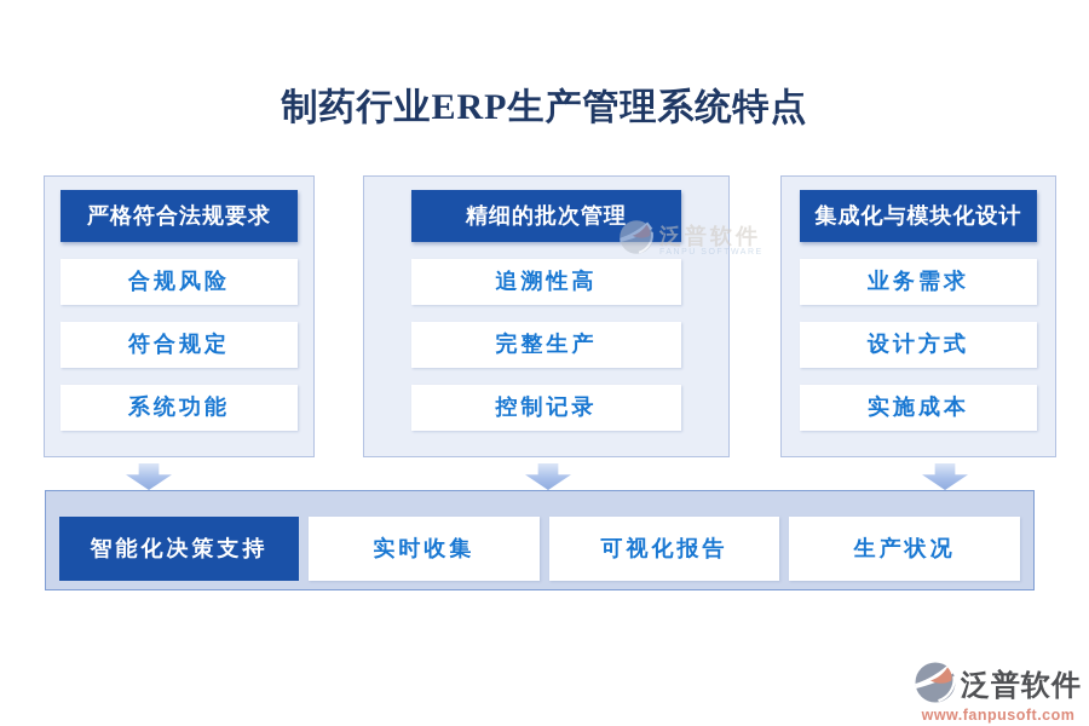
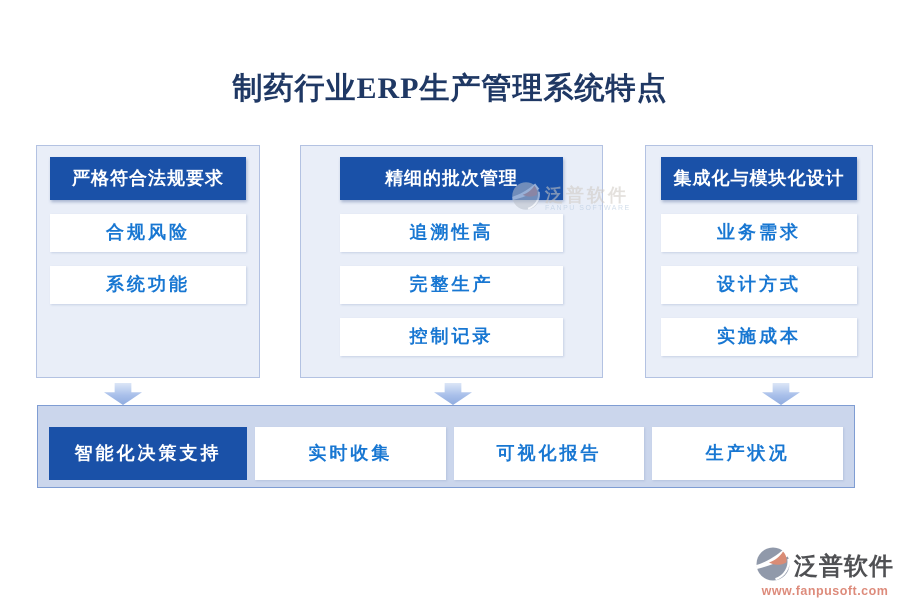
  制药行业ERP生产管理系统特点
  严格符合法规要求
  合规风险
- 符合规定
  系统功能
  精细的批次管理
  追溯性高
  完整生产
  控制记录
  集成化与模块化设计
  业务需求
  设计方式
  实施成本
  智能化决策支持
  实时收集
  可视化报告
  生产状况
  泛普软件
  泛普软件
  www.fanpusoft.com
